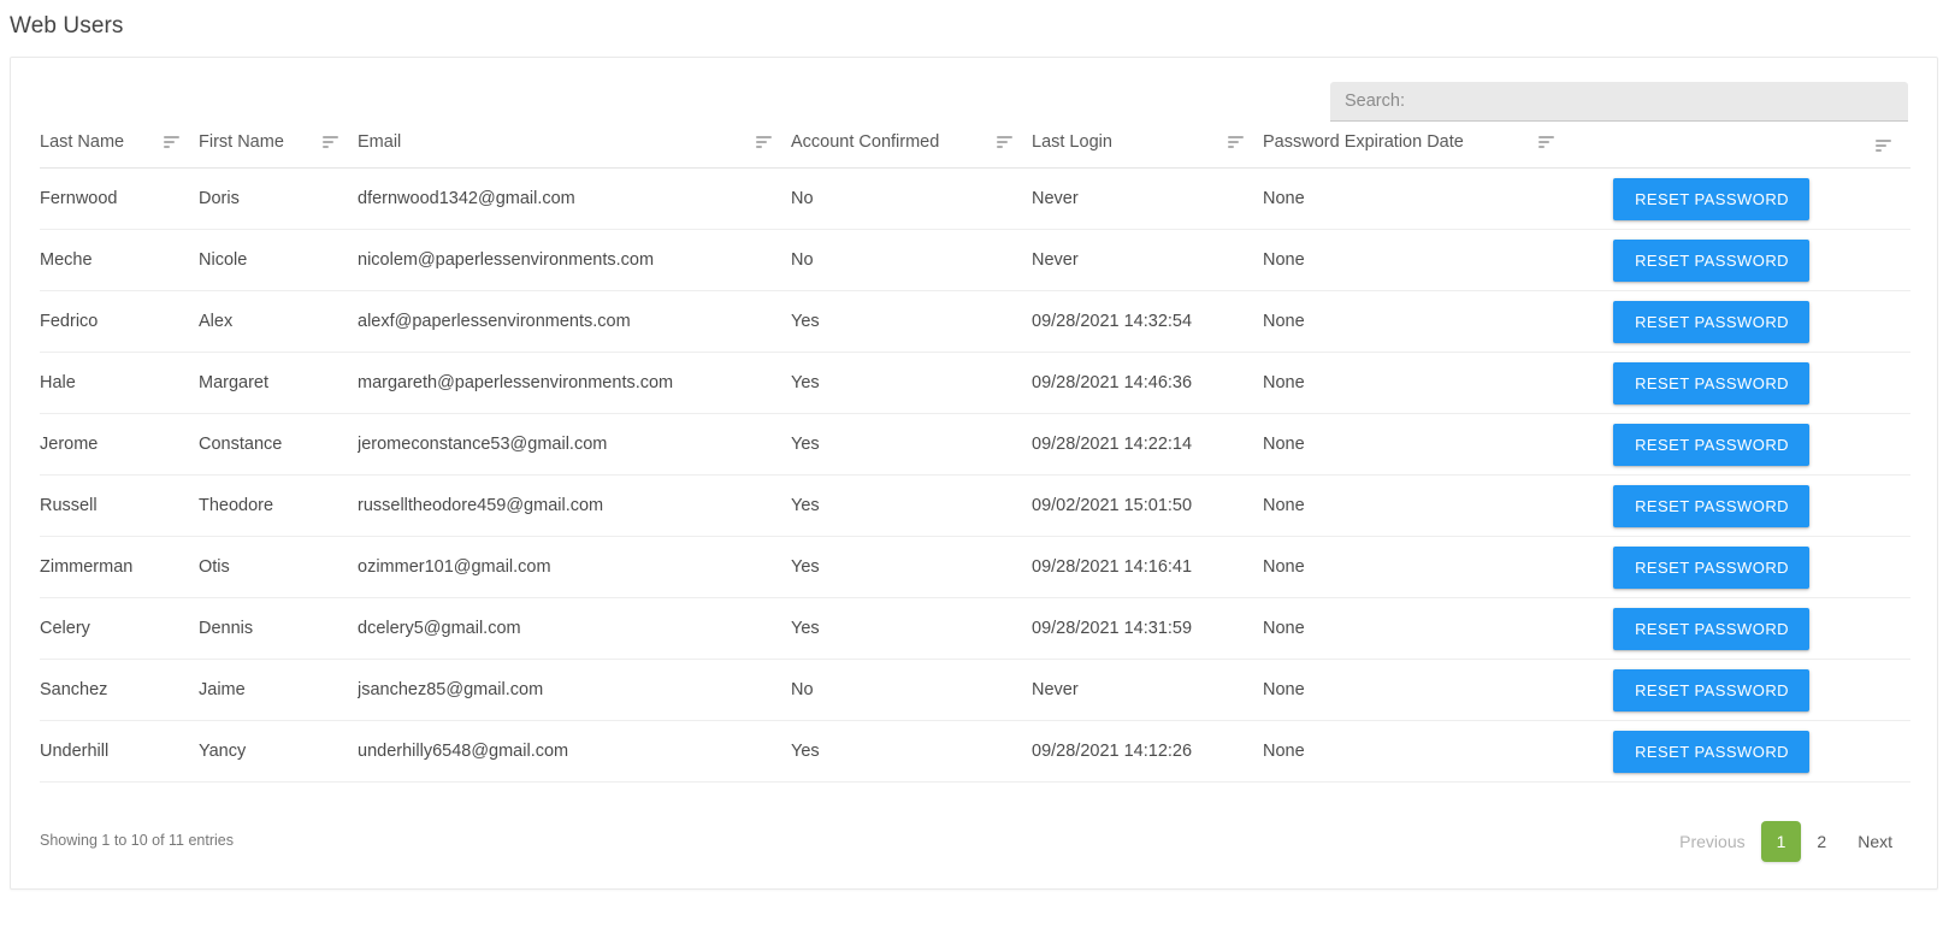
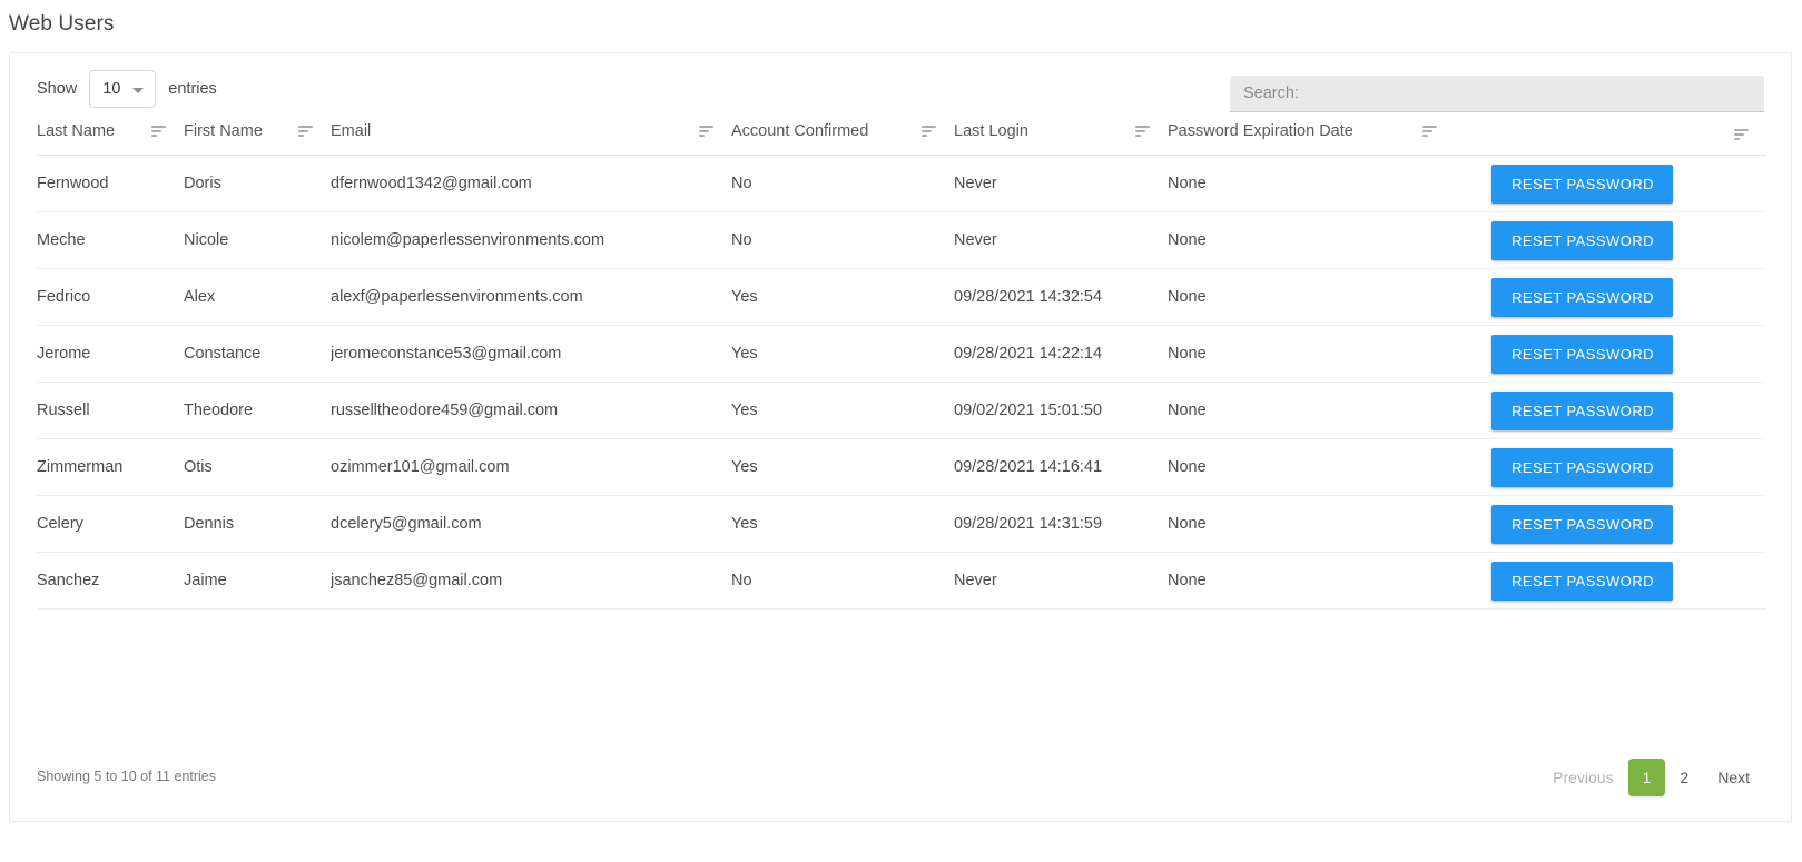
  Web Users
+ Show
+ 10
+ entries
  Search:
  Last Name	First Name	Email	Account Confirmed	Last Login	Password Expiration Date
  Fernwood	Doris	dfernwood1342@gmail.com	No	Never	None	RESET PASSWORD
  Meche	Nicole	nicolem@paperlessenvironments.com	No	Never	None	RESET PASSWORD
  Fedrico	Alex	alexf@paperlessenvironments.com	Yes	09/28/2021 14:32:54	None	RESET PASSWORD
- Hale	Margaret	margareth@paperlessenvironments.com	Yes	09/28/2021 14:46:36	None	RESET PASSWORD
  Jerome	Constance	jeromeconstance53@gmail.com	Yes	09/28/2021 14:22:14	None	RESET PASSWORD
  Russell	Theodore	russelltheodore459@gmail.com	Yes	09/02/2021 15:01:50	None	RESET PASSWORD
  Zimmerman	Otis	ozimmer101@gmail.com	Yes	09/28/2021 14:16:41	None	RESET PASSWORD
  Celery	Dennis	dcelery5@gmail.com	Yes	09/28/2021 14:31:59	None	RESET PASSWORD
  Sanchez	Jaime	jsanchez85@gmail.com	No	Never	None	RESET PASSWORD
- Underhill	Yancy	underhilly6548@gmail.com	Yes	09/28/2021 14:12:26	None	RESET PASSWORD
- Showing 1 to 10 of 11 entries
+ Showing 5 to 10 of 11 entries
  Previous
  1
  2
  Next
